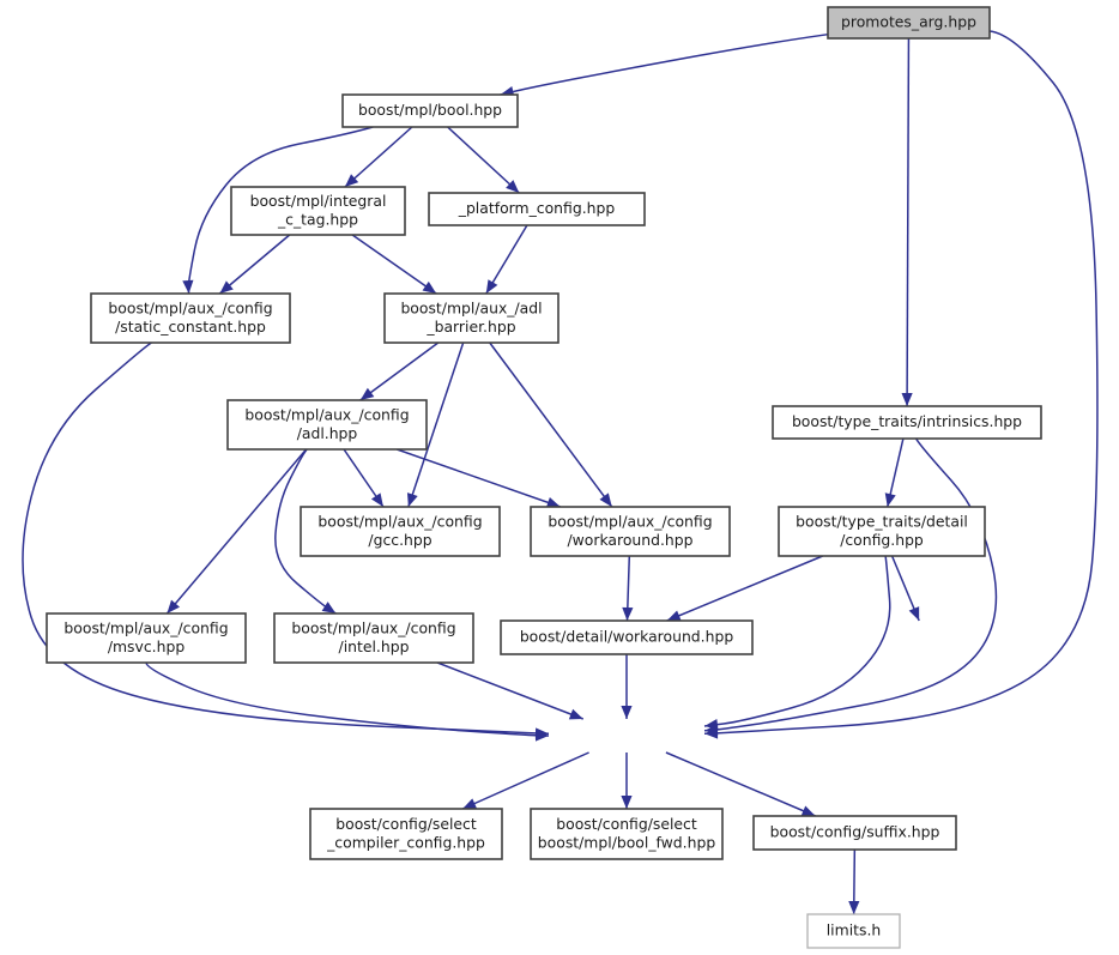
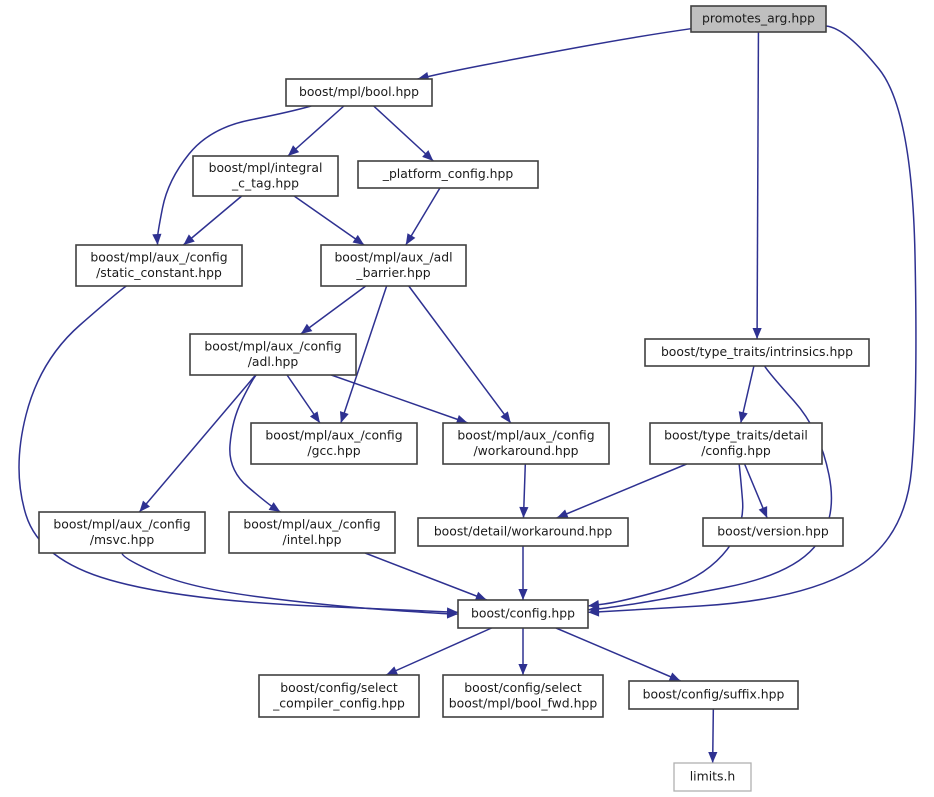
  promotes_arg.hpp
  boost/mpl/bool.hpp
  boost/mpl/integral
  _c_tag.hpp
  _platform_config.hpp
  boost/mpl/aux_/config
  /static_constant.hpp
  boost/mpl/aux_/adl
  _barrier.hpp
  boost/mpl/aux_/config
  /adl.hpp
  boost/mpl/aux_/config
  /gcc.hpp
  boost/mpl/aux_/config
  /workaround.hpp
  boost/mpl/aux_/config
  /msvc.hpp
  boost/mpl/aux_/config
  /intel.hpp
  boost/detail/workaround.hpp
  boost/type_traits/intrinsics.hpp
  boost/type_traits/detail
  /config.hpp
+ boost/version.hpp
+ boost/config.hpp
  boost/config/select
  _compiler_config.hpp
  boost/config/select
  boost/mpl/bool_fwd.hpp
  boost/config/suffix.hpp
  limits.h
